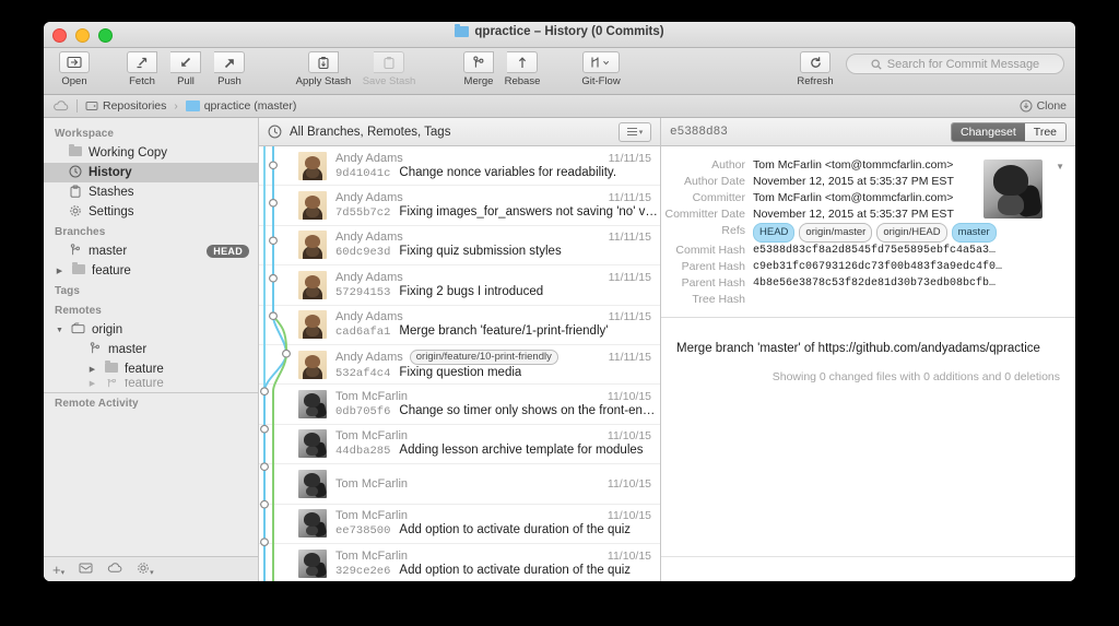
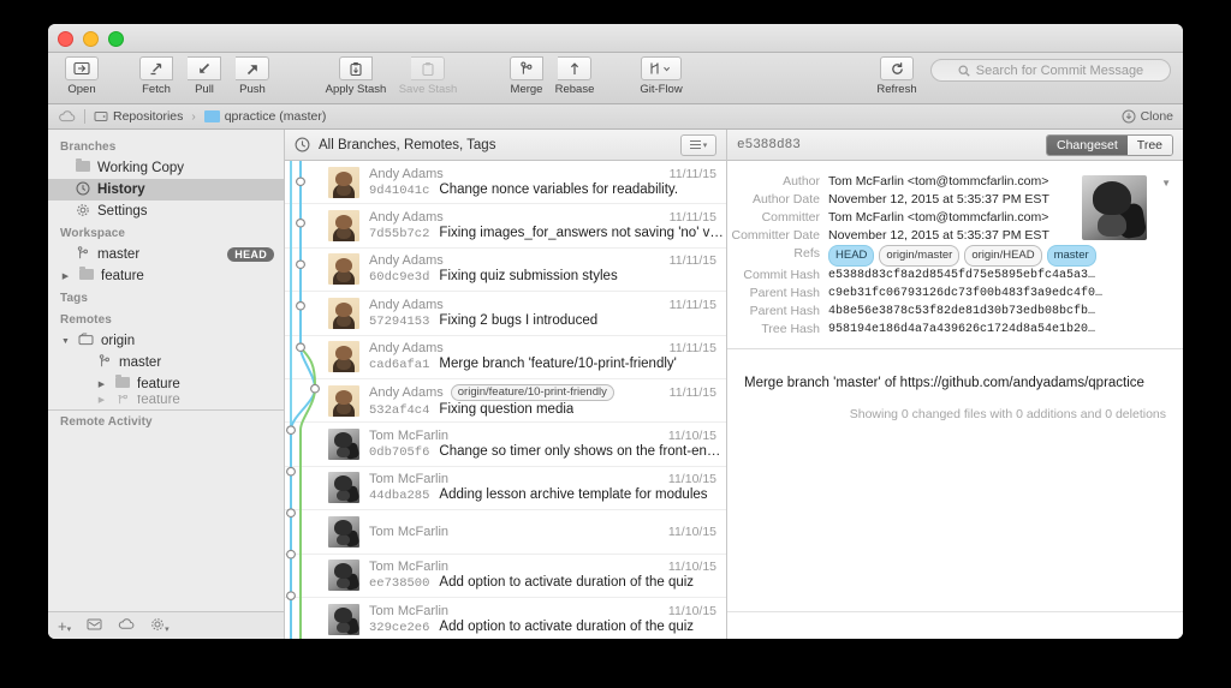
- qpractice – History (0 Commits)
  Open
  Fetch
  Pull
  Push
  Apply Stash
  Save Stash
  Merge
  Rebase
  Git-Flow
  Refresh
  Search for Commit Message
  Repositories
  ›
  qpractice (master)
  Clone
- Workspace
+ Branches
  Working Copy
  History
- Stashes
  Settings
- Branches
+ Workspace
  master
  HEAD
  feature
  Tags
  Remotes
  origin
  master
  feature
  feature
  Remote Activity
  All Branches, Remotes, Tags
  Andy Adams
  11/11/15
  9d41041c
  Change nonce variables for readability.
  Andy Adams
  11/11/15
  7d55b7c2
  Fixing images_for_answers not saving 'no' valu
  Andy Adams
  11/11/15
  60dc9e3d
  Fixing quiz submission styles
  Andy Adams
  11/11/15
  57294153
  Fixing 2 bugs I introduced
  Andy Adams
  11/11/15
  cad6afa1
- Merge branch 'feature/1-print-friendly'
+ Merge branch 'feature/10-print-friendly'
  Andy Adams
  origin/feature/10-print-friendly
  11/11/15
  532af4c4
  Fixing question media
  Tom McFarlin
  11/10/15
  0db705f6
  Change so timer only shows on the front-end if
  Tom McFarlin
  11/10/15
  44dba285
  Adding lesson archive template for modules
  Tom McFarlin
  11/10/15
  Tom McFarlin
  11/10/15
  ee738500
  Add option to activate duration of the quiz
  Tom McFarlin
  11/10/15
  329ce2e6
  Add option to activate duration of the quiz
  e5388d83
  Changeset
  Tree
  Author
  Tom McFarlin <tom@tommcfarlin.com>
  Author Date
  November 12, 2015 at 5:35:37 PM EST
  Committer
  Tom McFarlin <tom@tommcfarlin.com>
  Committer Date
  November 12, 2015 at 5:35:37 PM EST
  Refs
  HEAD
  origin/master
  origin/HEAD
  master
  Commit Hash
  e5388d83cf8a2d8545fd75e5895ebfc4a5a3…
  Parent Hash
  c9eb31fc06793126dc73f00b483f3a9edc4f0…
  Parent Hash
  4b8e56e3878c53f82de81d30b73edb08bcfb…
  Tree Hash
+ 958194e186d4a7a439626c1724d8a54e1b20…
  ▼
  Merge branch 'master' of https://github.com/andyadams/qpractice
  Showing 0 changed files with 0 additions and 0 deletions
